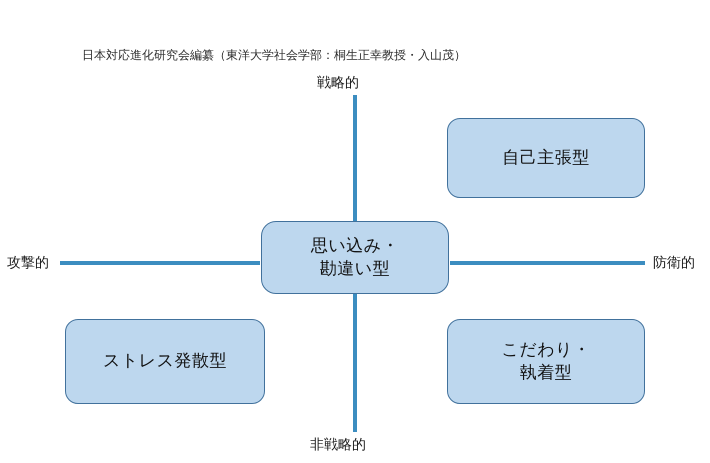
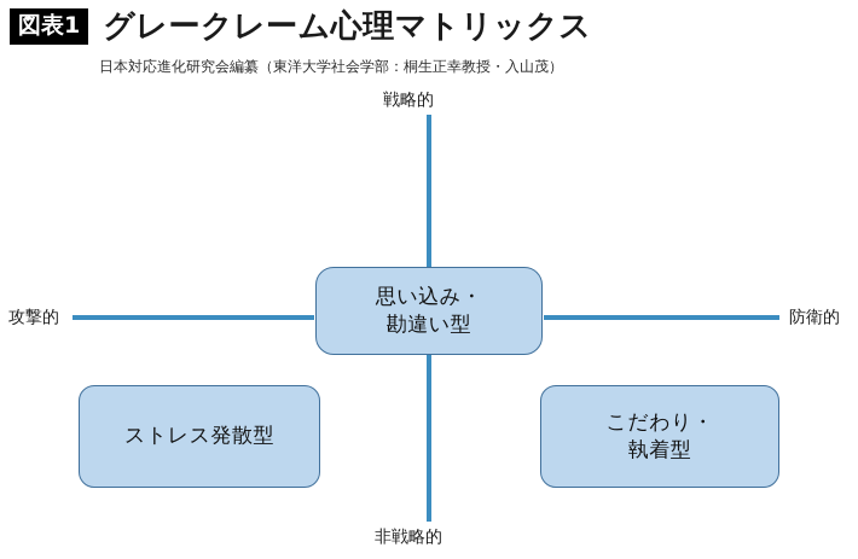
+ 図表1
+ グレークレーム心理マトリックス
  日本対応進化研究会編纂（東洋大学社会学部：桐生正幸教授・入山茂）
  戦略的
  非戦略的
  攻撃的
  防衛的
- 自己主張型
  ストレス発散型
  こだわり・
  執着型
  思い込み・
  勘違い型
